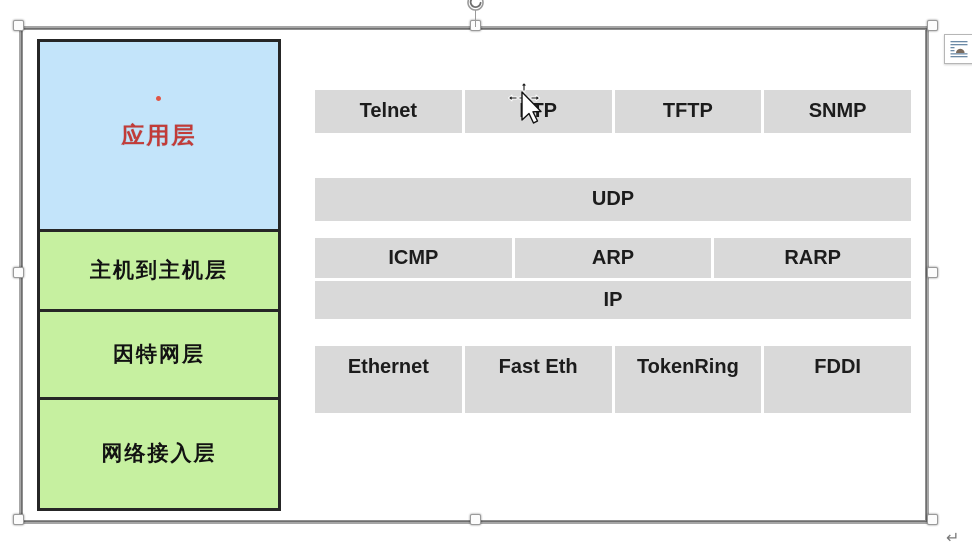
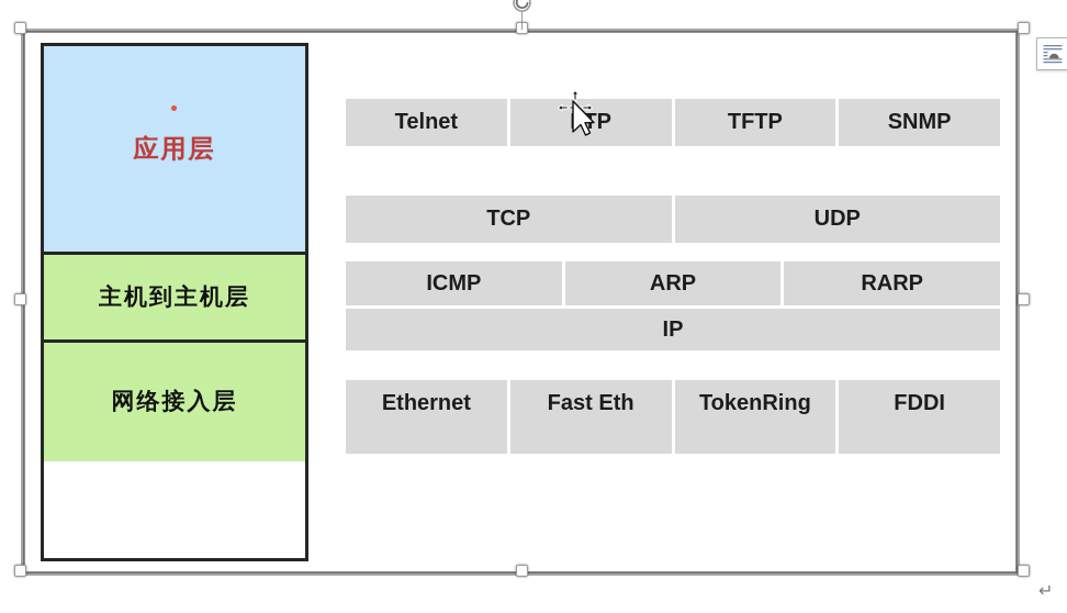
  应用层
  主机到主机层
- 因特网层
  网络接入层
  Telnet
  TFTP
  SNMP
+ TCP
  UDP
  ICMP
  ARP
  RARP
  IP
  Ethernet
  Fast Eth
  TokenRing
  FDDI
  ↵
